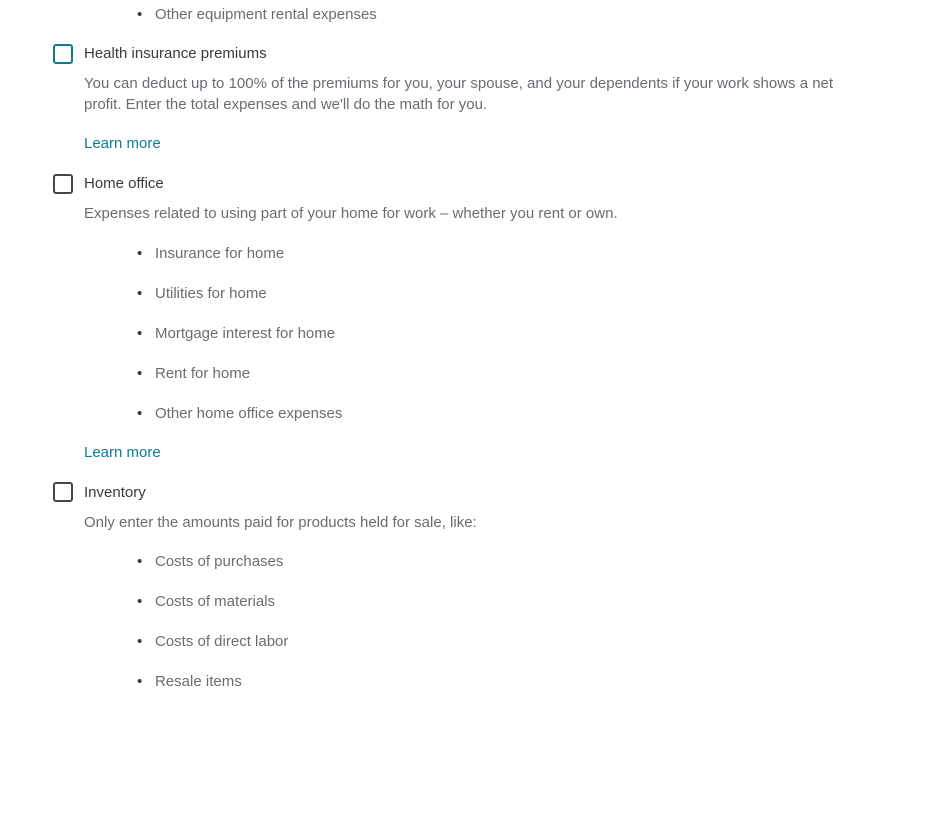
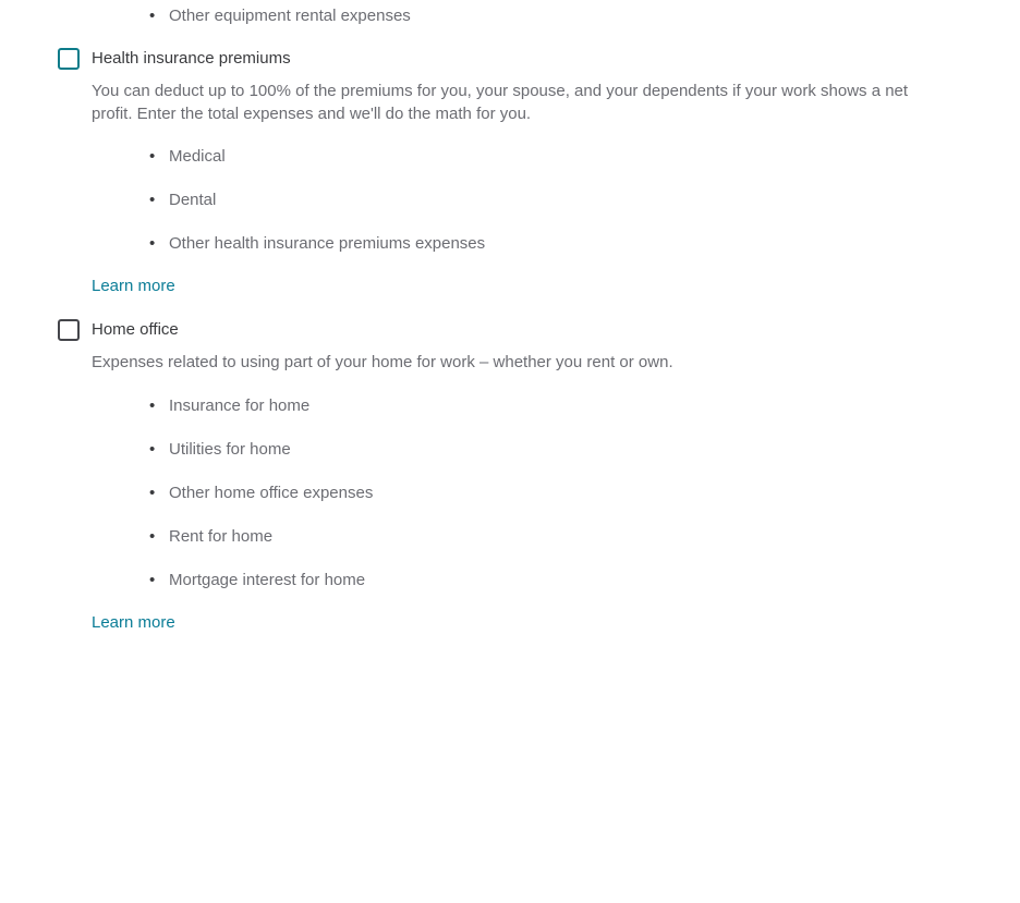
  Other equipment rental expenses
  Health insurance premiums
  You can deduct up to 100% of the premiums for you, your spouse, and your dependents if your work shows a net profit. Enter the total expenses and we'll do the math for you.
+ Medical
+ Dental
+ Other health insurance premiums expenses
  Learn more
  Home office
  Expenses related to using part of your home for work – whether you rent or own.
  Insurance for home
  Utilities for home
- Mortgage interest for home
+ Other home office expenses
  Rent for home
- Other home office expenses
+ Mortgage interest for home
  Learn more
- Inventory
- Only enter the amounts paid for products held for sale, like:
- Costs of purchases
- Costs of materials
- Costs of direct labor
- Resale items
